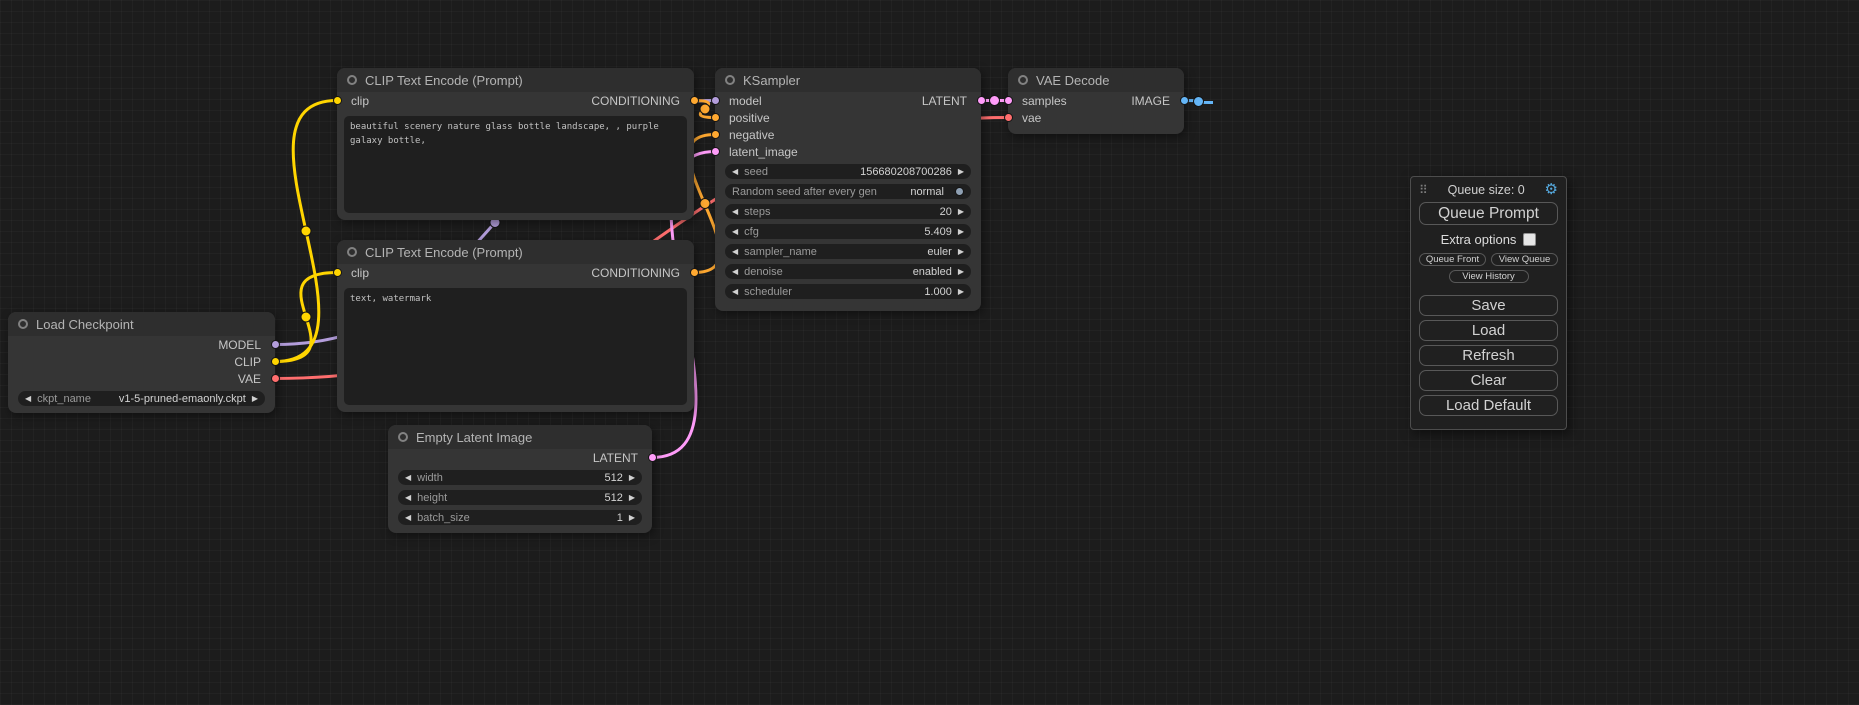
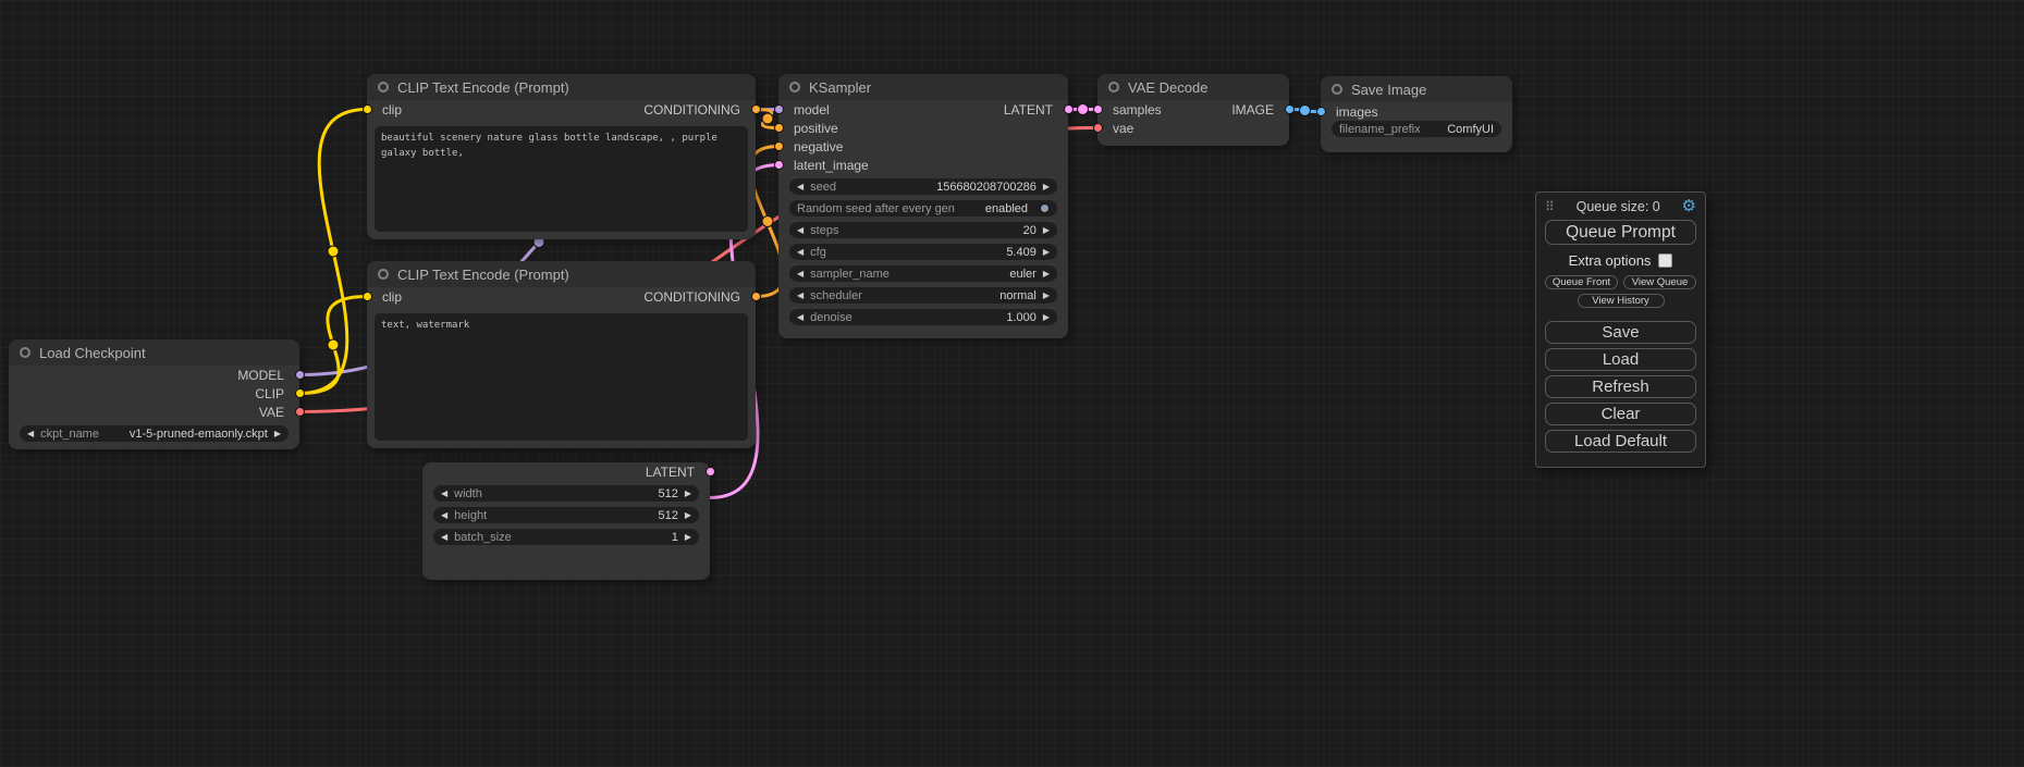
  Load Checkpoint
  MODEL
  CLIP
  VAE
  ◀
  ckpt_name
  v1-5-pruned-emaonly.ckpt
  ▶
  CLIP Text Encode (Prompt)
  clip
  CONDITIONING
  beautiful scenery nature glass bottle landscape, , purple galaxy bottle,
  CLIP Text Encode (Prompt)
  clip
  CONDITIONING
  text, watermark
- Empty Latent Image
  LATENT
  ◀
  width
  512
  ▶
  ◀
  height
  512
  ▶
  ◀
  batch_size
  1
  ▶
  KSampler
  model
  LATENT
  positive
  negative
  latent_image
  ◀
  seed
  156680208700286
  ▶
  Random seed after every gen
- normal
+ enabled
  ◀
  steps
  20
  ▶
  ◀
  cfg
  5.409
  ▶
  ◀
  sampler_name
  euler
  ▶
  ◀
- denoise
+ scheduler
- enabled
+ normal
  ▶
  ◀
- scheduler
+ denoise
  1.000
  ▶
  VAE Decode
  samples
  IMAGE
  vae
+ Save Image
+ images
+ filename_prefix
+ ComfyUI
  ⠿
  Queue size: 0
  ⚙
  Queue Prompt
  Extra options
  Queue Front
  View Queue
  View History
  Save
  Load
  Refresh
  Clear
  Load Default
